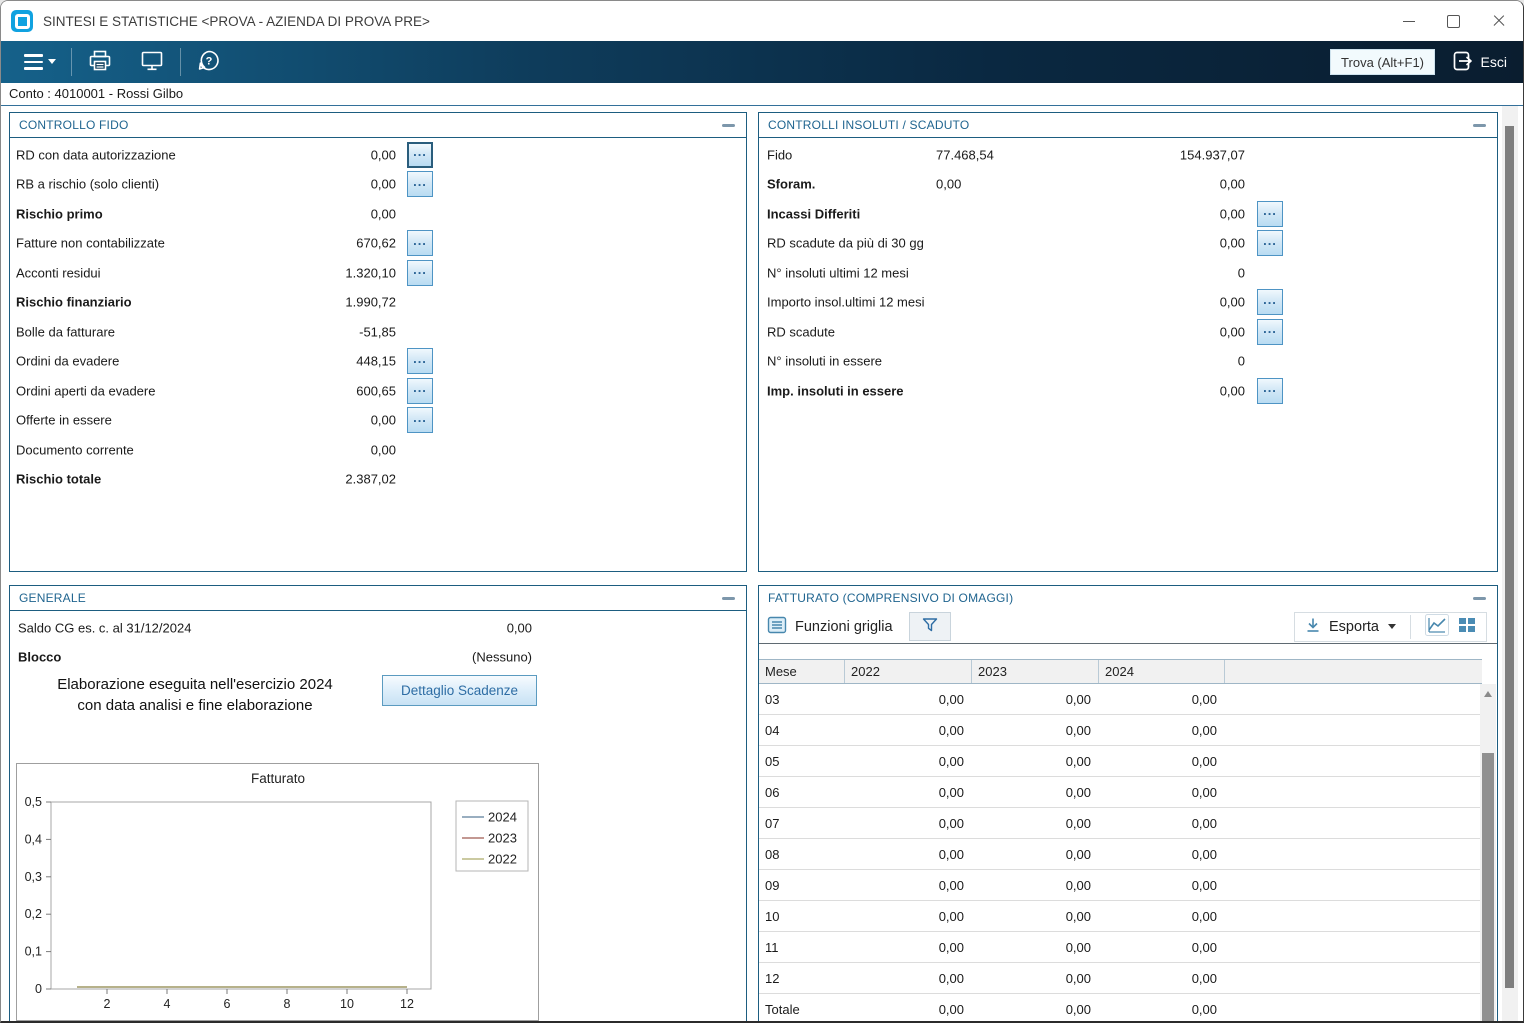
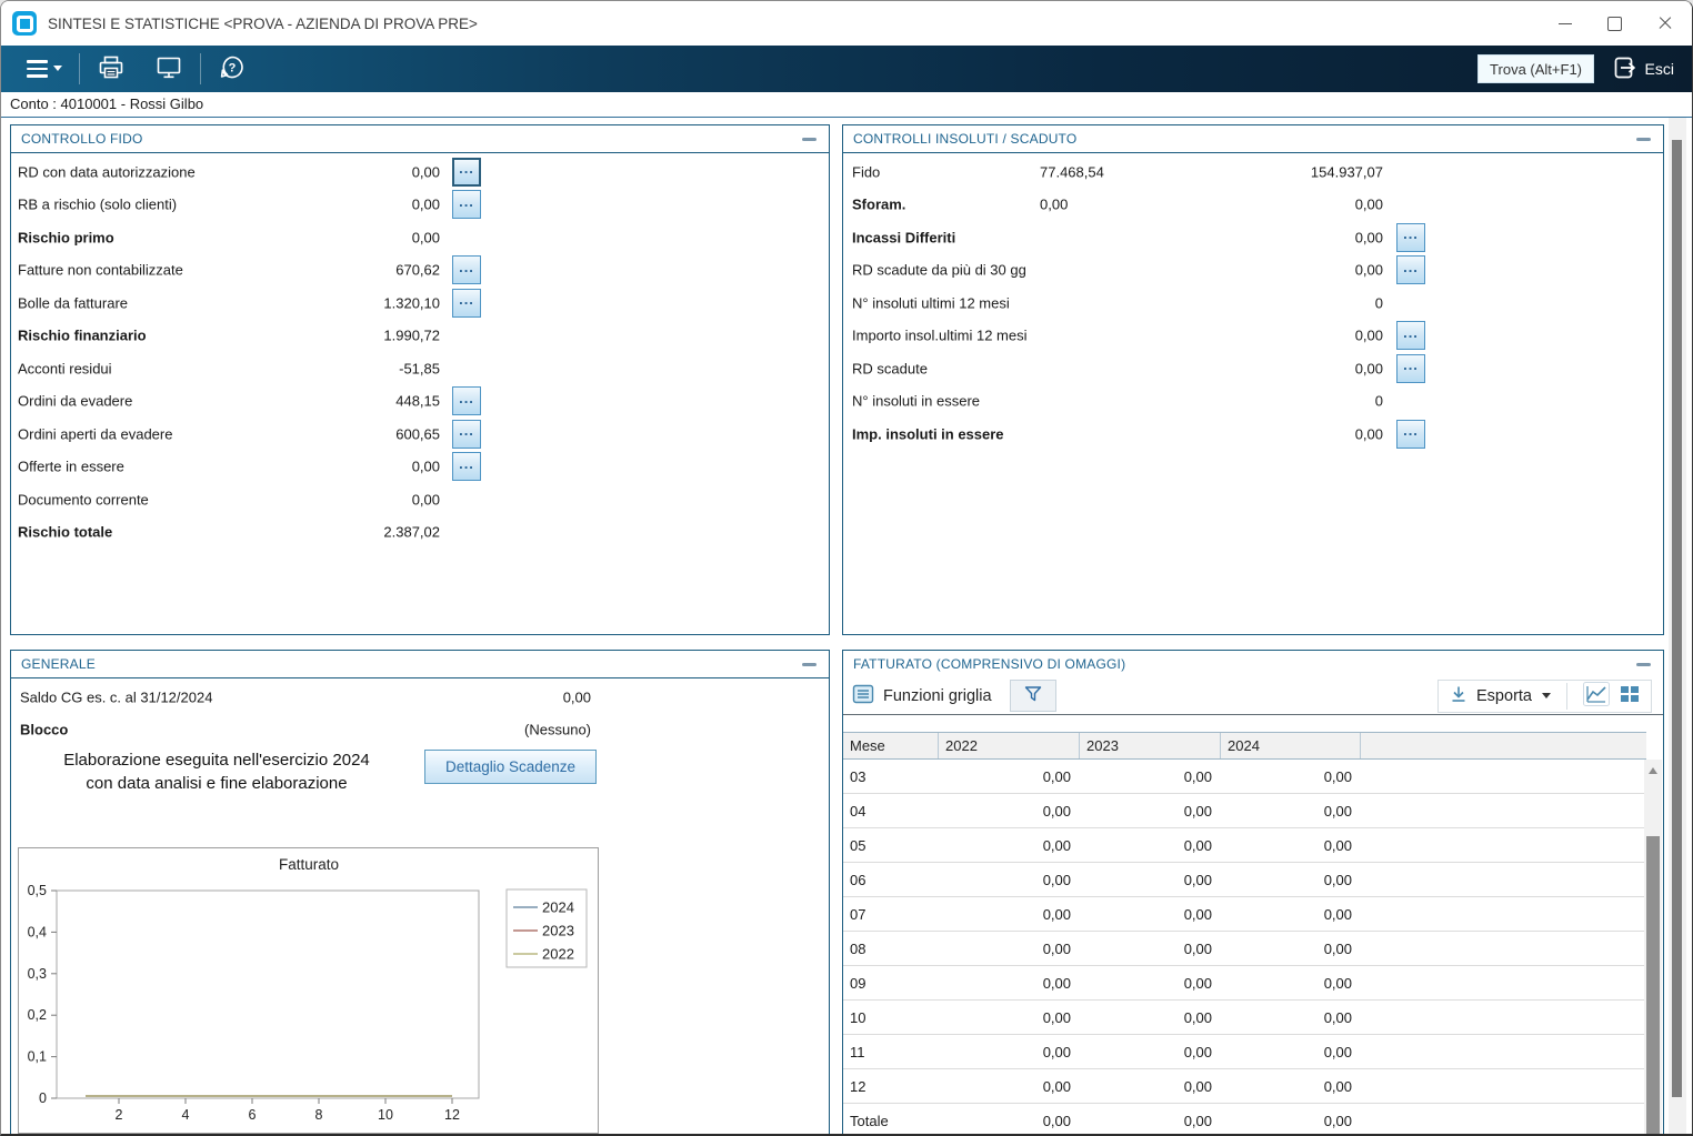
  SINTESI E STATISTICHE <PROVA - AZIENDA DI PROVA PRE>
  ?
  Trova (Alt+F1)
  Esci
  Conto : 4010001 - Rossi Gilbo
  CONTROLLO FIDO
  RD con data autorizzazione
  0,00
  ...
  RB a rischio (solo clienti)
  0,00
  ...
  Rischio primo
  0,00
  Fatture non contabilizzate
  670,62
  ...
- Acconti residui
+ Bolle da fatturare
  1.320,10
  ...
  Rischio finanziario
  1.990,72
- Bolle da fatturare
+ Acconti residui
  -51,85
  Ordini da evadere
  448,15
  ...
  Ordini aperti da evadere
  600,65
  ...
  Offerte in essere
  0,00
  ...
  Documento corrente
  0,00
  Rischio totale
  2.387,02
  CONTROLLI INSOLUTI / SCADUTO
  Fido
  77.468,54
  154.937,07
  Sforam.
  0,00
  0,00
  Incassi Differiti
  0,00
  ...
  RD scadute da più di 30 gg
  0,00
  ...
  N° insoluti ultimi 12 mesi
  0
  Importo insol.ultimi 12 mesi
  0,00
  ...
  RD scadute
  0,00
  ...
  N° insoluti in essere
  0
  Imp. insoluti in essere
  0,00
  ...
  GENERALE
  Saldo CG es. c. al 31/12/2024
  0,00
  Blocco
  (Nessuno)
  Elaborazione eseguita nell'esercizio 2024
  con data analisi e fine elaborazione
  Dettaglio Scadenze
  Fatturato
  0
  0,1
  0,2
  0,3
  0,4
  0,5
  2
  4
  6
  8
  10
  12
  2024
  2023
  2022
  FATTURATO (COMPRENSIVO DI OMAGGI)
  Funzioni griglia
  Esporta
  Mese
  2022
  2023
  2024
  03
  0,00
  0,00
  0,00
  04
  0,00
  0,00
  0,00
  05
  0,00
  0,00
  0,00
  06
  0,00
  0,00
  0,00
  07
  0,00
  0,00
  0,00
  08
  0,00
  0,00
  0,00
  09
  0,00
  0,00
  0,00
  10
  0,00
  0,00
  0,00
  11
  0,00
  0,00
  0,00
  12
  0,00
  0,00
  0,00
  Totale
  0,00
  0,00
  0,00
